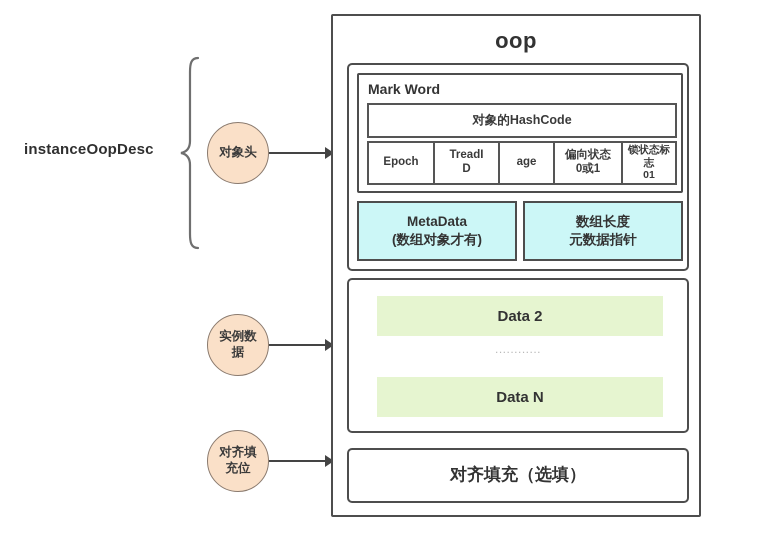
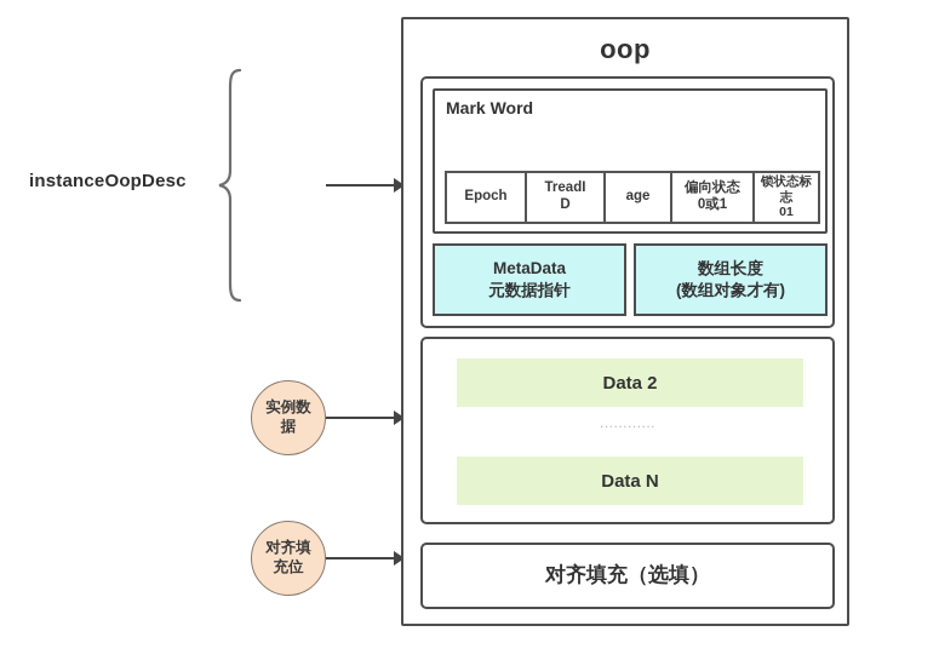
  instanceOopDesc
- 对象头
  实例数
  据
  对齐填
  充位
  oop
  Mark Word
- 对象的HashCode
  Epoch
  TreadI
  D
  age
  偏向状态
  0或1
  锁状态标
  志
  01
  MetaData
- (数组对象才有)
+ 元数据指针
  数组长度
- 元数据指针
+ (数组对象才有)
  Data 2
  ............
  Data N
  对齐填充（选填）
